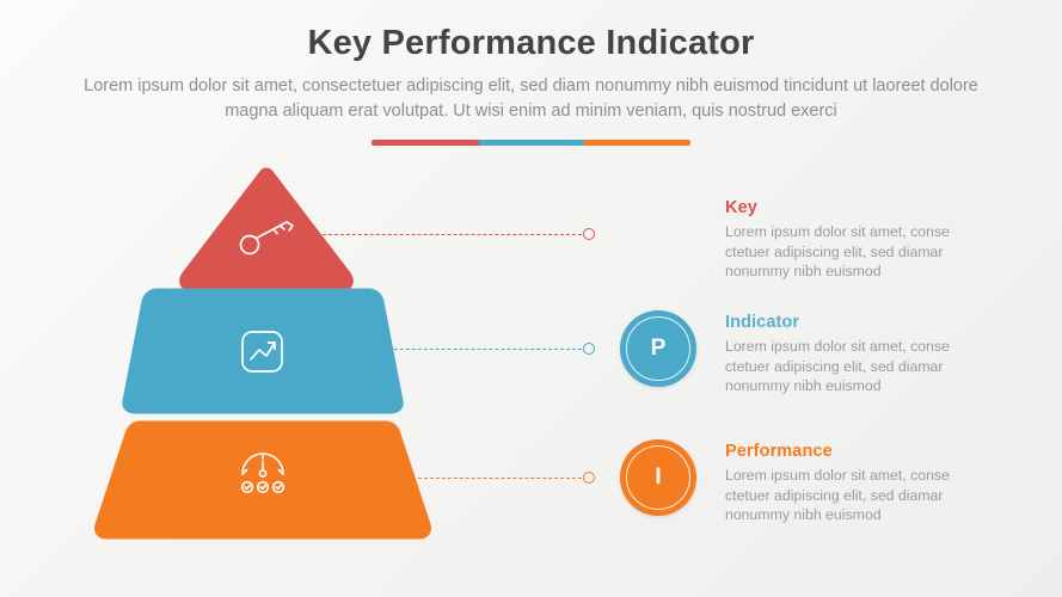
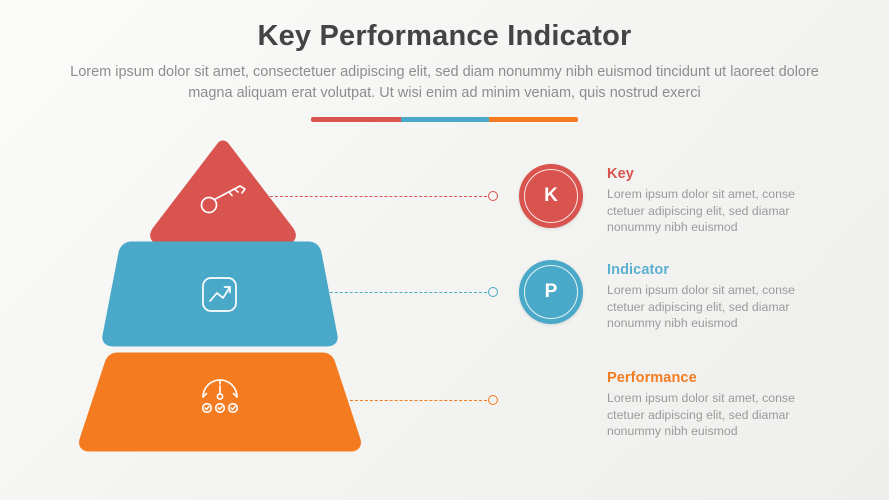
  Key Performance Indicator
  Lorem ipsum dolor sit amet, consectetuer adipiscing elit, sed diam nonummy nibh euismod tincidunt ut laoreet dolore magna aliquam erat volutpat. Ut wisi enim ad minim veniam, quis nostrud exerci
+ K
  P
- I
  Key
  Lorem ipsum dolor sit amet, conse ctetuer adipiscing elit, sed diamar nonummy nibh euismod
  Indicator
  Lorem ipsum dolor sit amet, conse ctetuer adipiscing elit, sed diamar nonummy nibh euismod
  Performance
  Lorem ipsum dolor sit amet, conse ctetuer adipiscing elit, sed diamar nonummy nibh euismod
